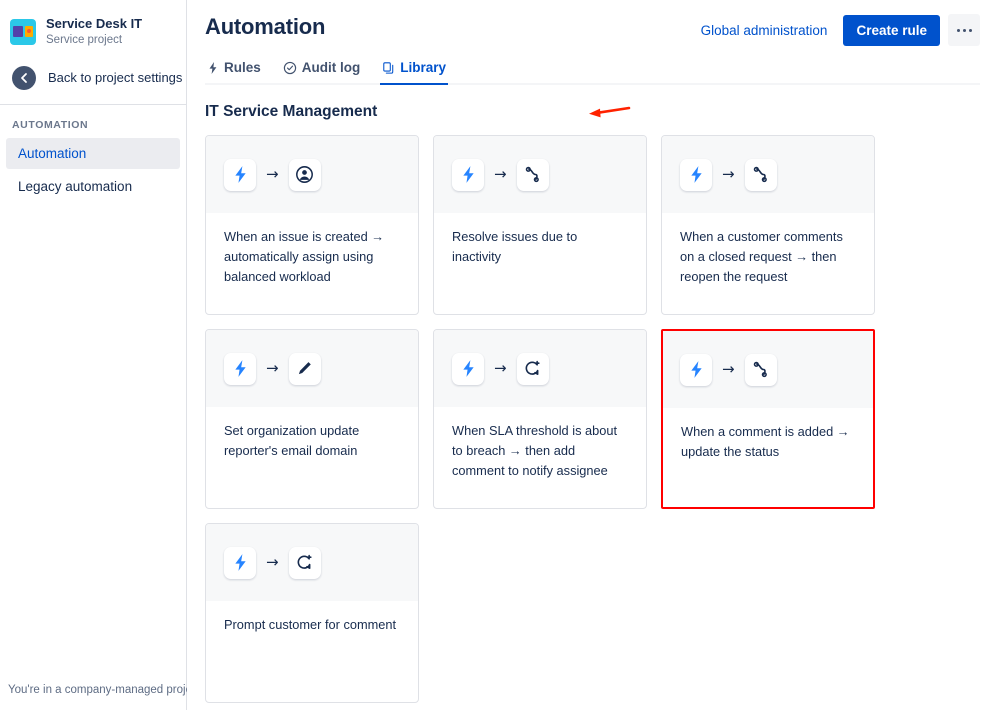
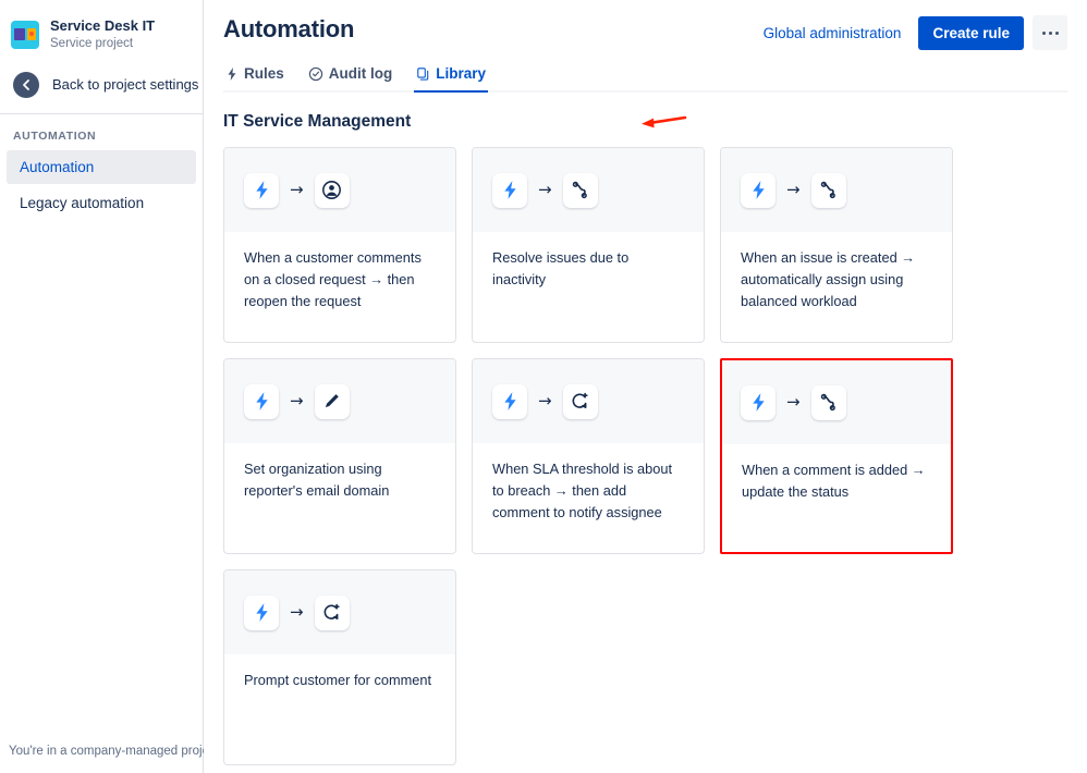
  Service Desk IT
  Service project
  Back to project settings
  AUTOMATION
  Automation
  Legacy automation
  You're in a company-managed proj
  Automation
  Global administration
  Create rule
  Rules
  Audit log
  Library
  IT Service Management
  →
- When an issue is created → automatically assign using balanced workload
+ When a customer comments on a closed request → then reopen the request
  →
  Resolve issues due to inactivity
  →
- When a customer comments on a closed request → then reopen the request
+ When an issue is created → automatically assign using balanced workload
  →
- Set organization update reporter's email domain
+ Set organization using reporter's email domain
  →
  When SLA threshold is about to breach → then add comment to notify assignee
  →
  When a comment is added → update the status
  →
  Prompt customer for comment
